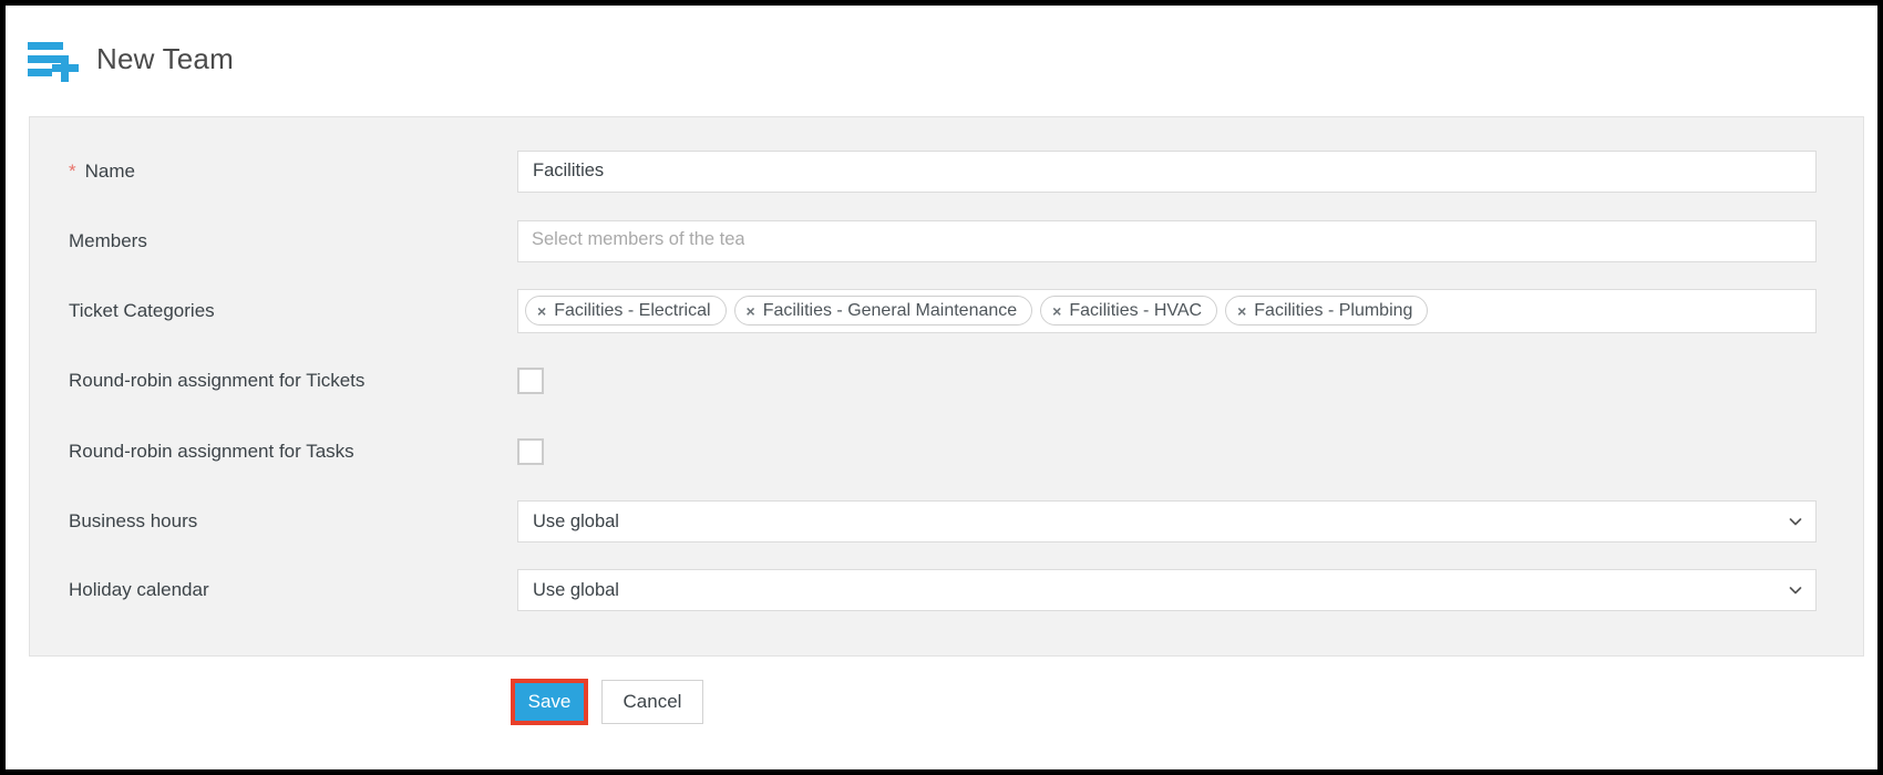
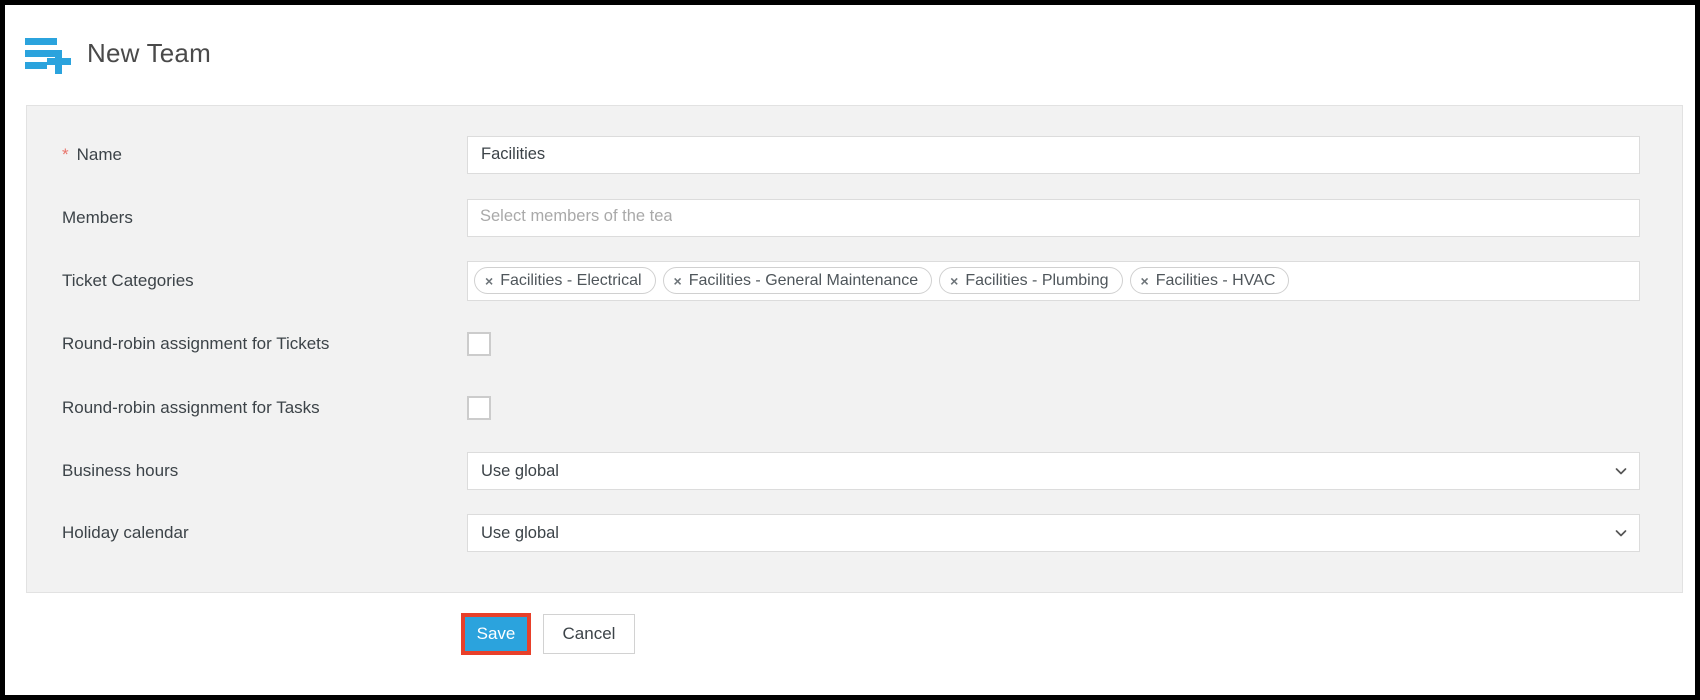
  New Team
  * Name
  Facilities
  Members
  Select members of the tea
  Ticket Categories
  ×
  Facilities - Electrical
  ×
  Facilities - General Maintenance
  ×
- Facilities - HVAC
+ Facilities - Plumbing
  ×
- Facilities - Plumbing
+ Facilities - HVAC
  Round-robin assignment for Tickets
  Round-robin assignment for Tasks
  Business hours
  Use global
  Holiday calendar
  Use global
  Save
  Cancel
